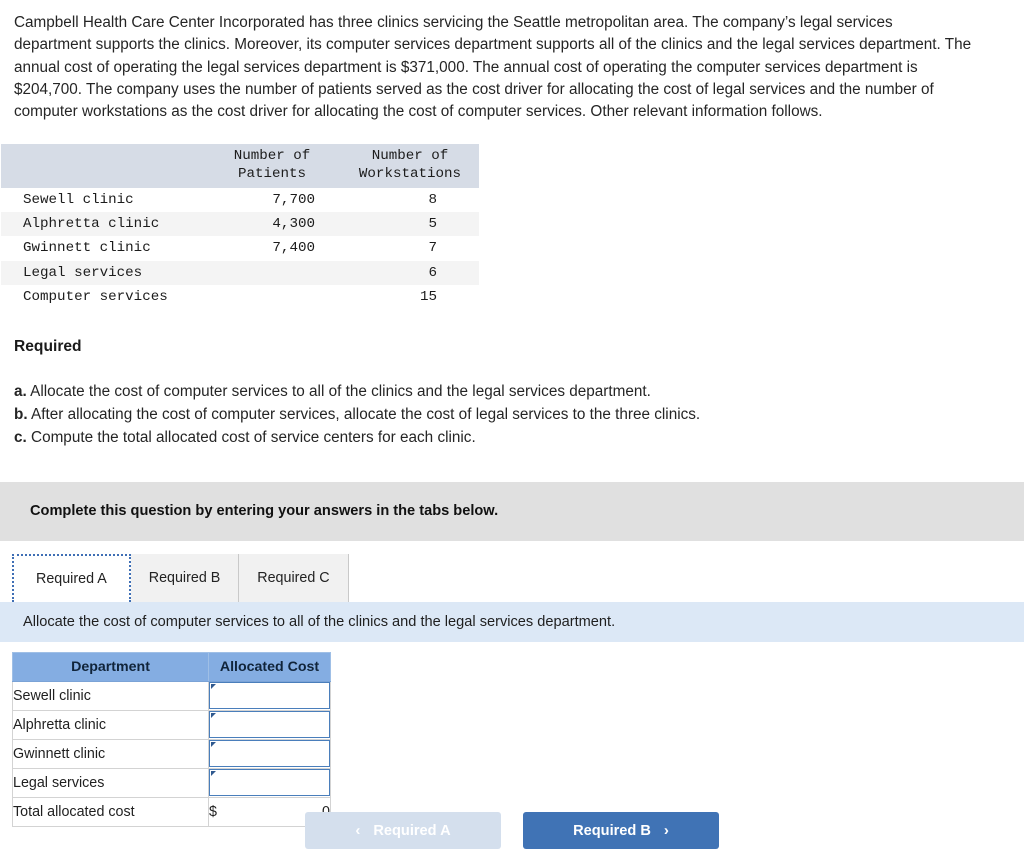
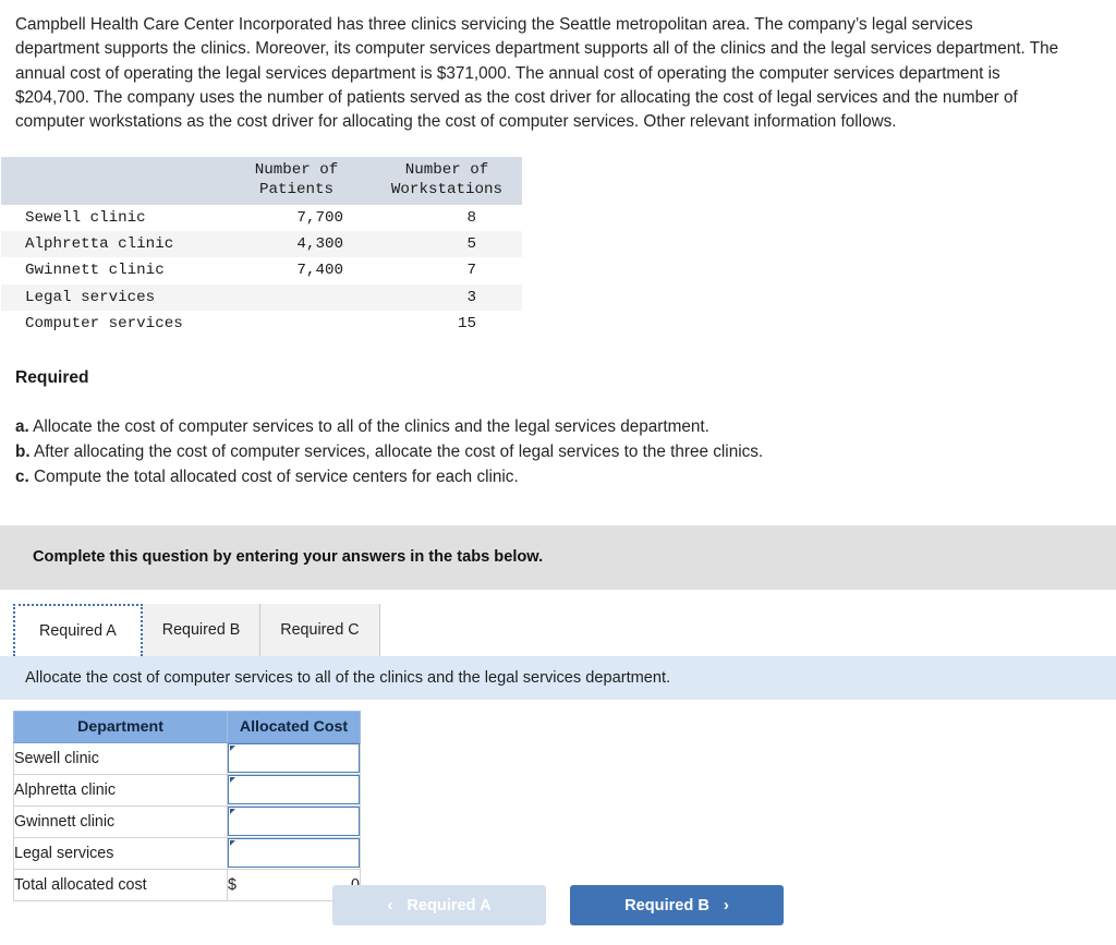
  Campbell Health Care Center Incorporated has three clinics servicing the Seattle metropolitan area. The company’s legal services department supports the clinics. Moreover, its computer services department supports all of the clinics and the legal services department. The annual cost of operating the legal services department is $371,000. The annual cost of operating the computer services department is $204,700. The company uses the number of patients served as the cost driver for allocating the cost of legal services and the number of computer workstations as the cost driver for allocating the cost of computer services. Other relevant information follows.
  	Number of Patients	Number of Workstations
  Sewell clinic	7,700	8
  Alphretta clinic	4,300	5
  Gwinnett clinic	7,400	7
- Legal services		6
+ Legal services		3
  Computer services		15
  Required
  a. Allocate the cost of computer services to all of the clinics and the legal services department.
  b. After allocating the cost of computer services, allocate the cost of legal services to the three clinics.
  c. Compute the total allocated cost of service centers for each clinic.
  Complete this question by entering your answers in the tabs below.
  Required A
  Required B
  Required C
  Allocate the cost of computer services to all of the clinics and the legal services department.
  Department	Allocated Cost
  Sewell clinic
  Alphretta clinic
  Gwinnett clinic
  Legal services
  Total allocated cost	$
  ‹
  Required A
  Required B
  ›
